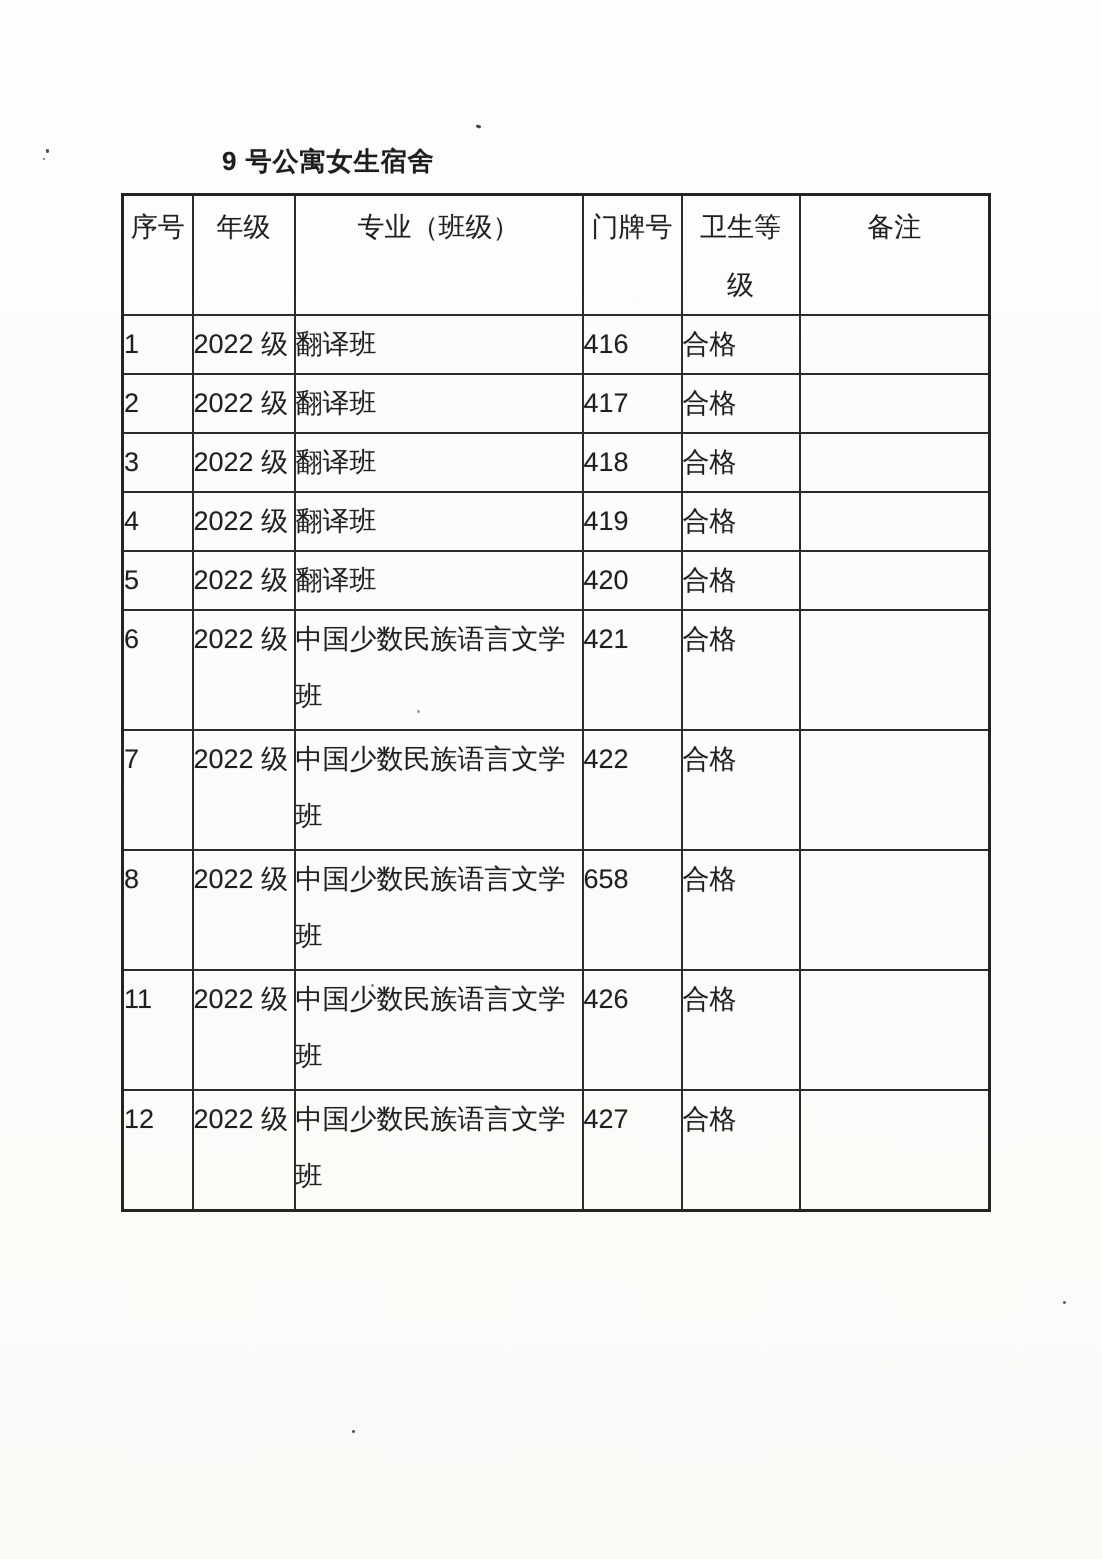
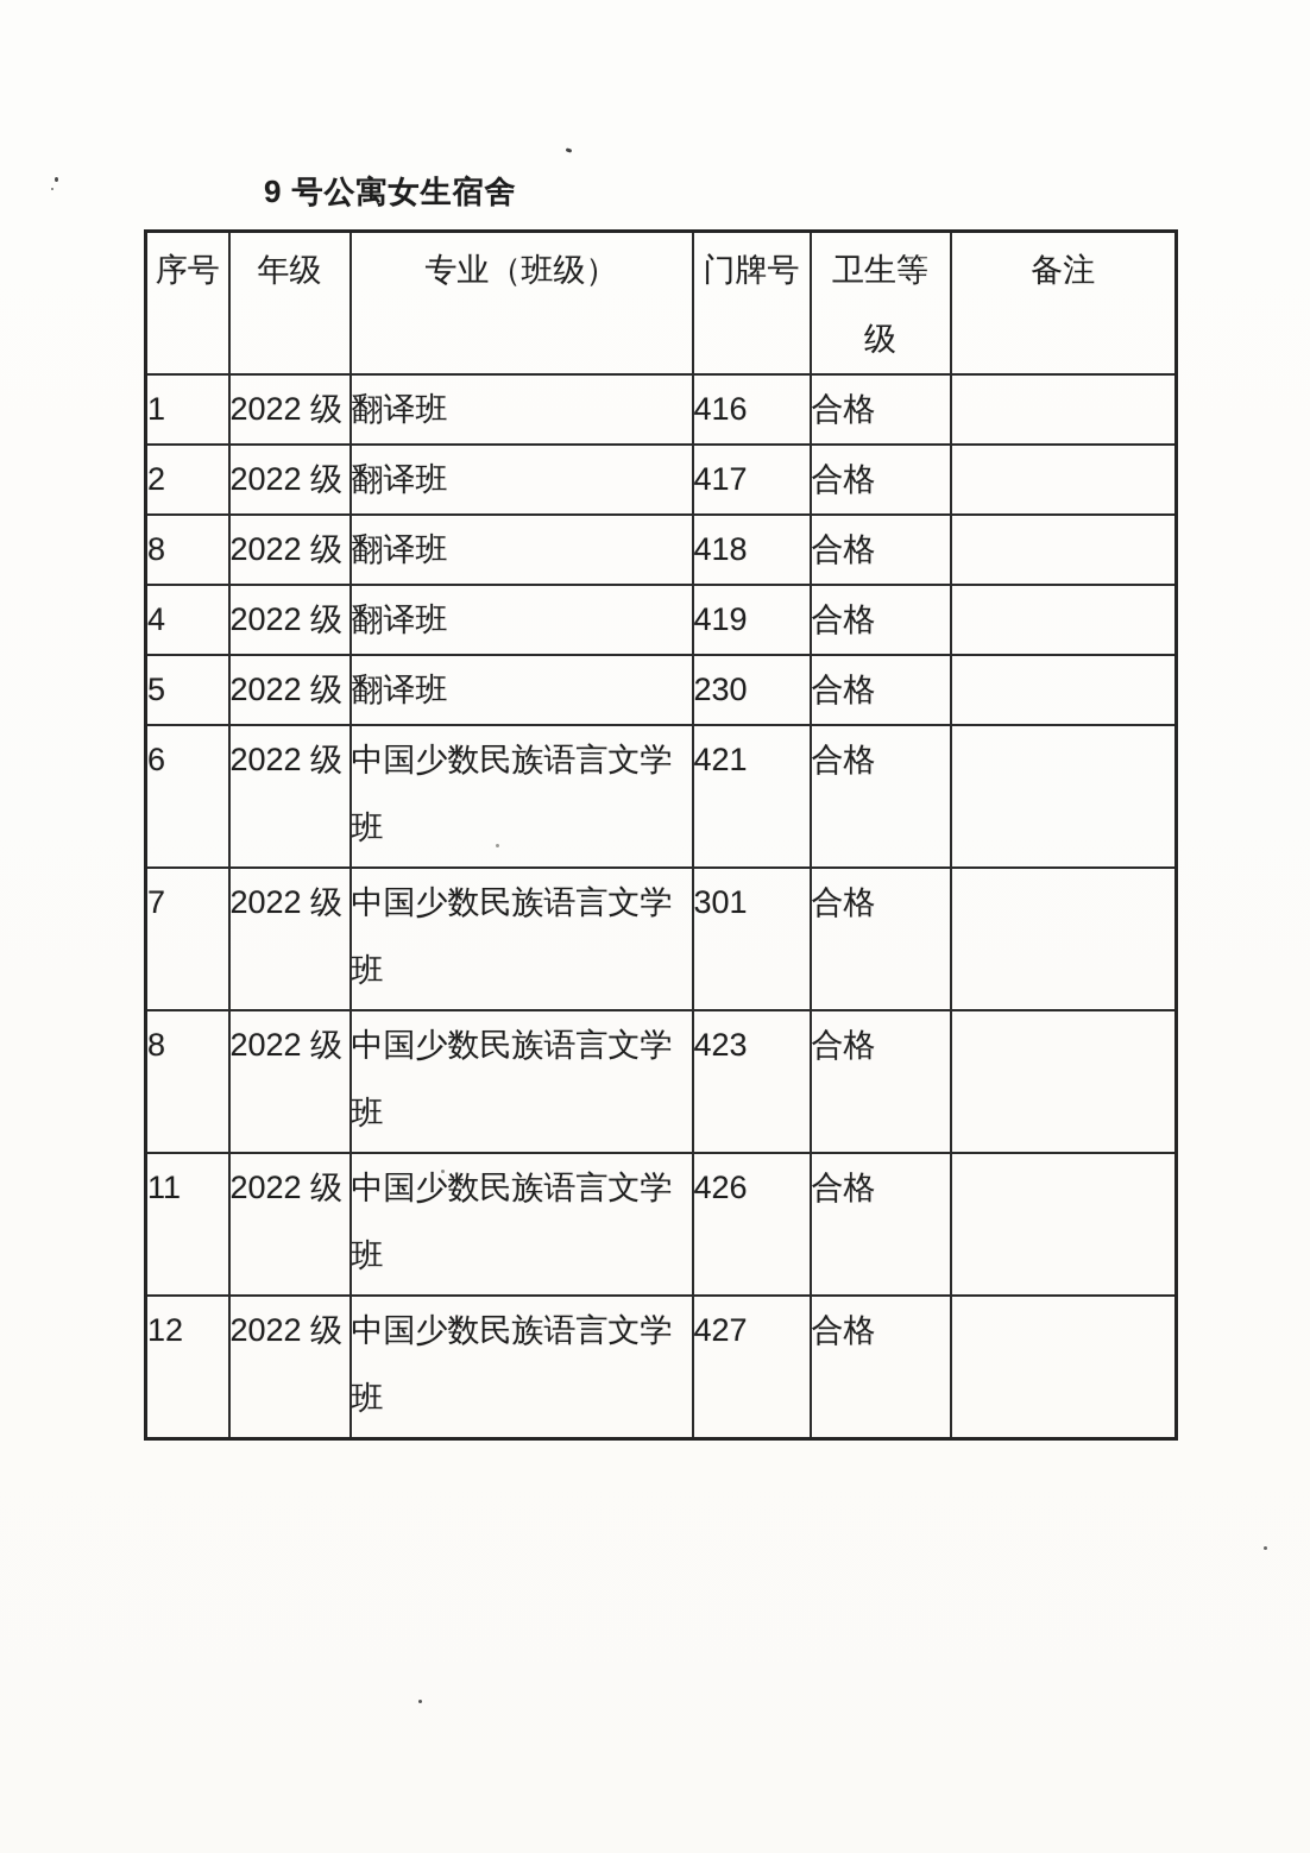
  9 号公寓女生宿舍
  序号	年级	专业（班级）	门牌号	卫生等级	备注
  1	2022 级	翻译班	416	合格
  2	2022 级	翻译班	417	合格
- 3	2022 级	翻译班	418	合格
+ 8	2022 级	翻译班	418	合格
  4	2022 级	翻译班	419	合格
- 5	2022 级	翻译班	420	合格
+ 5	2022 级	翻译班	230	合格
  6	2022 级	中国少数民族语言文学班	421	合格
- 7	2022 级	中国少数民族语言文学班	422	合格
+ 7	2022 级	中国少数民族语言文学班	301	合格
- 8	2022 级	中国少数民族语言文学班	658	合格
+ 8	2022 级	中国少数民族语言文学班	423	合格
  11	2022 级	中国少数民族语言文学班	426	合格
  12	2022 级	中国少数民族语言文学班	427	合格
